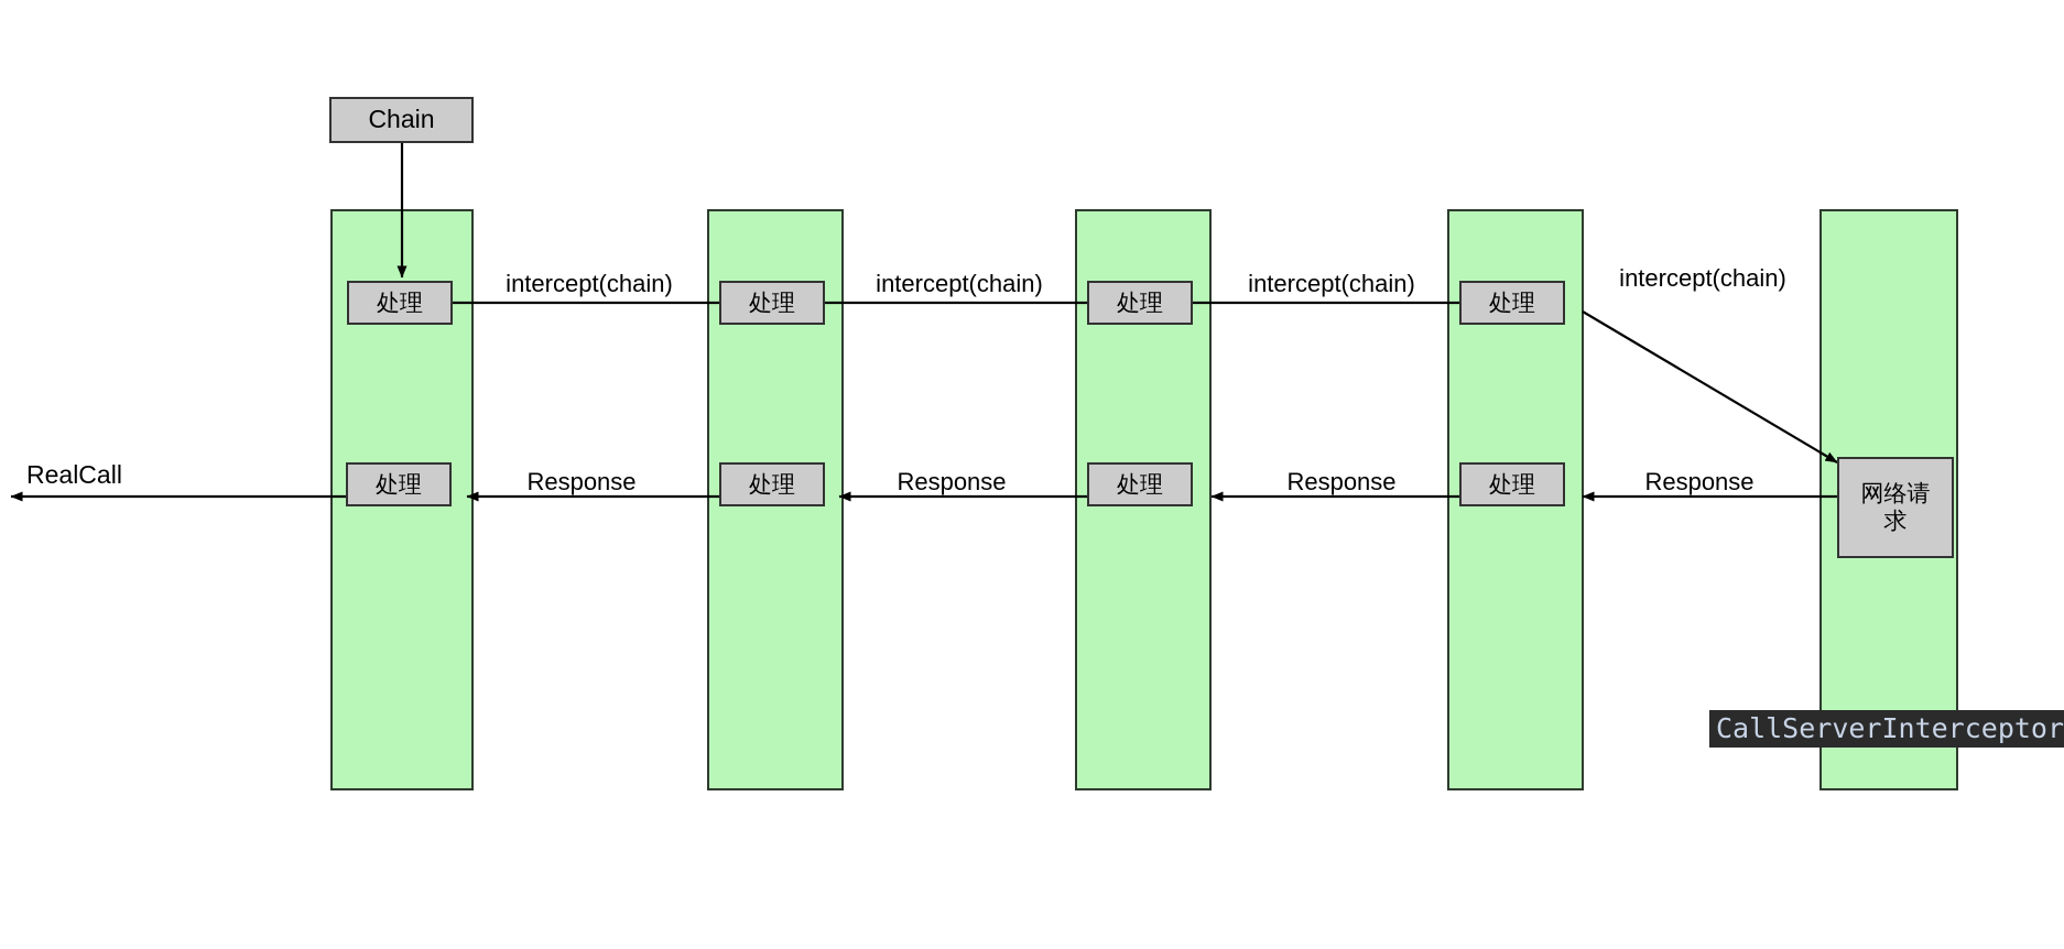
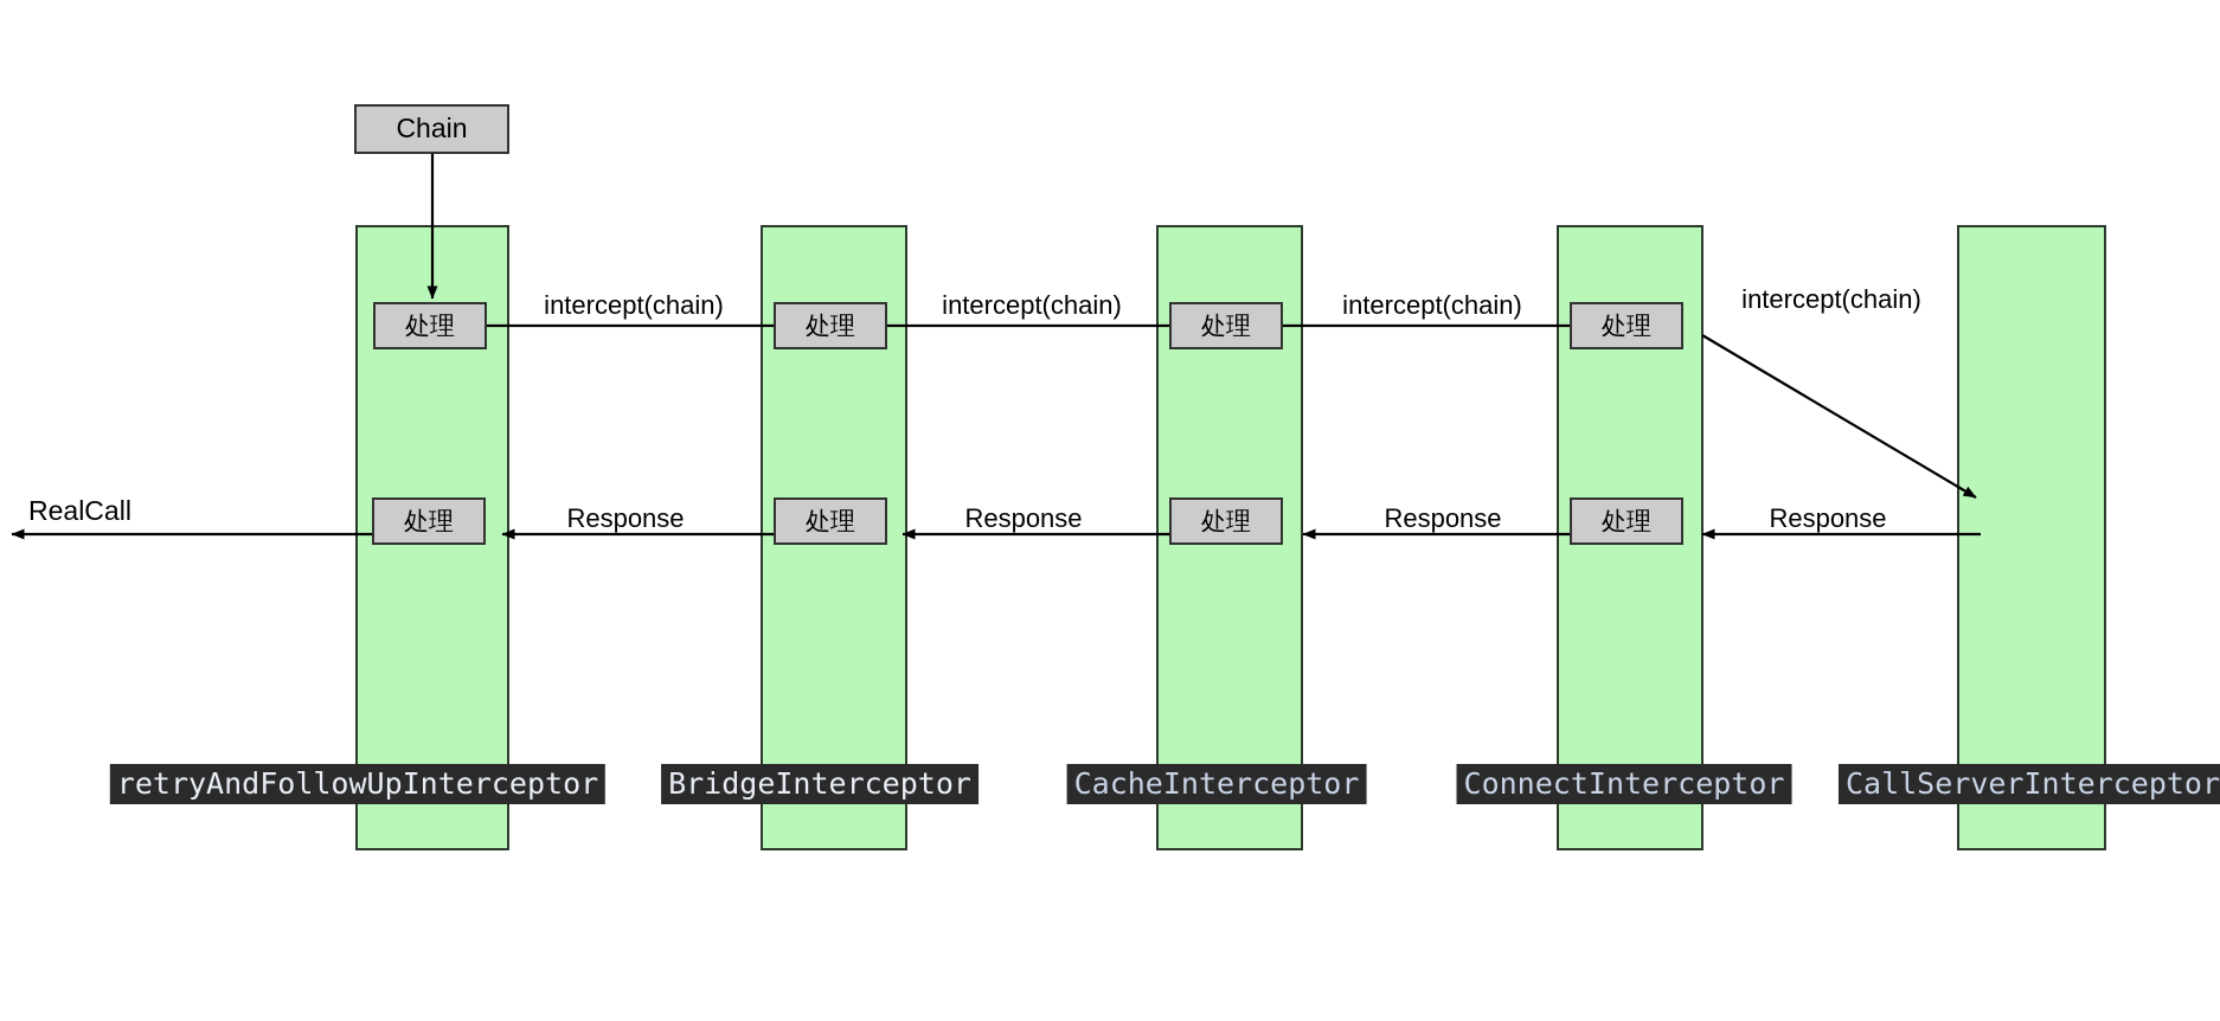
  Chain
  处理
  处理
  处理
  处理
  处理
  处理
  处理
  处理
- 网络请
- 求
  intercept(chain)
  intercept(chain)
  intercept(chain)
  intercept(chain)
  Response
  Response
  Response
  Response
  RealCall
+ retryAndFollowUpInterceptor
+ BridgeInterceptor
+ CacheInterceptor
+ ConnectInterceptor
  CallServerInterceptor
